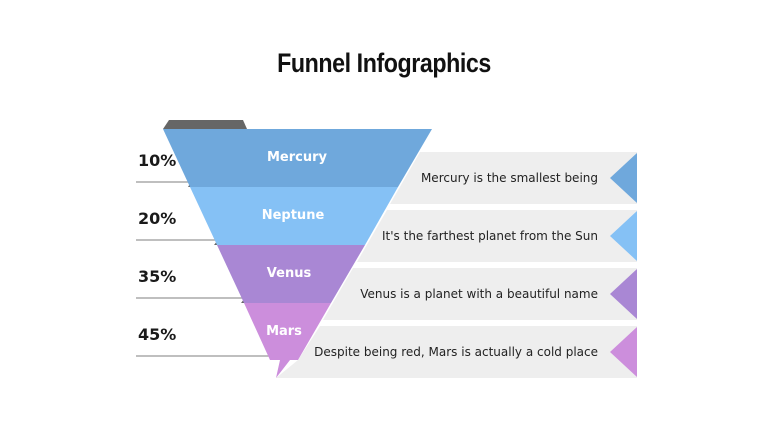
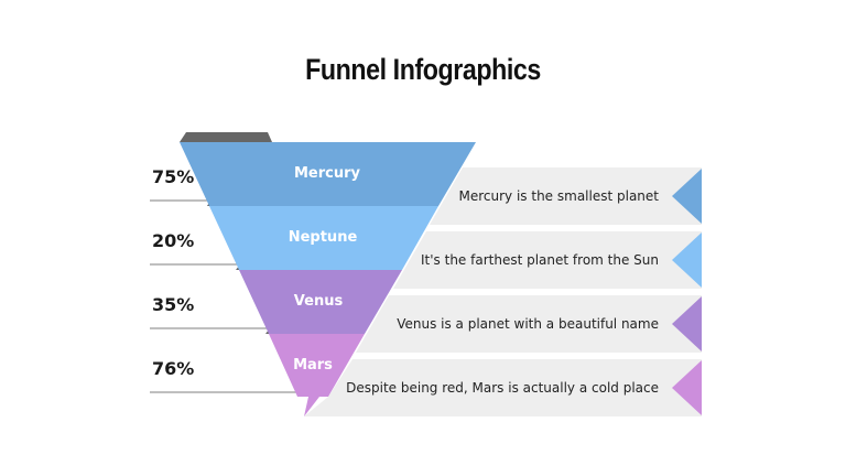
  Funnel Infographics
- 10%
+ 75%
  20%
  35%
- 45%
+ 76%
  Mercury
  Neptune
  Venus
  Mars
- Mercury is the smallest being
+ Mercury is the smallest planet
  It's the farthest planet from the Sun
  Venus is a planet with a beautiful name
  Despite being red, Mars is actually a cold place
